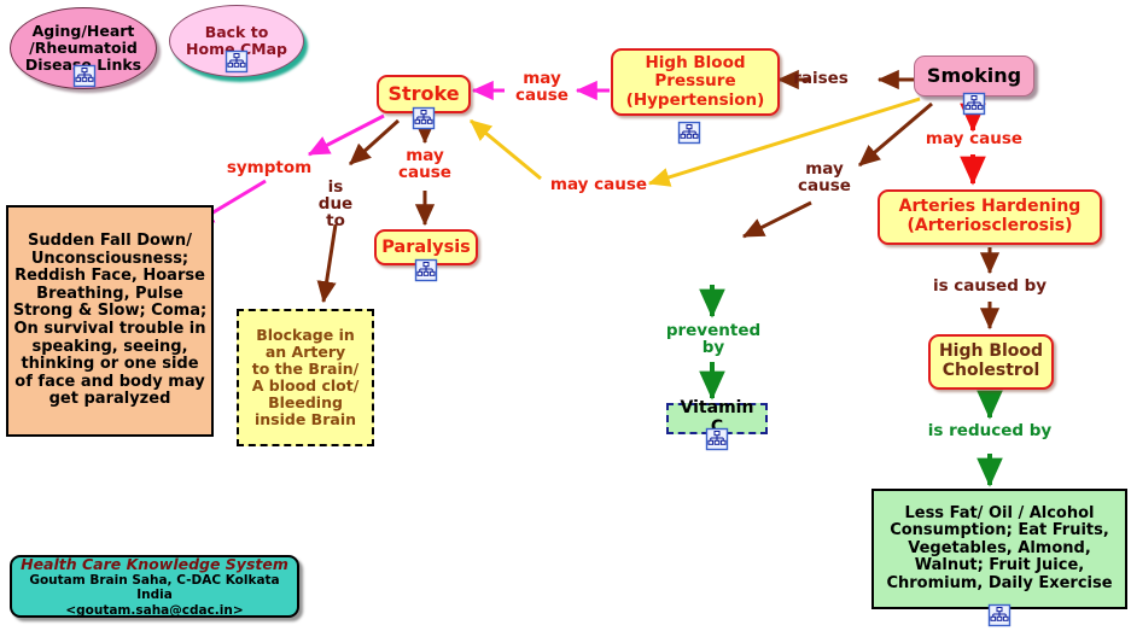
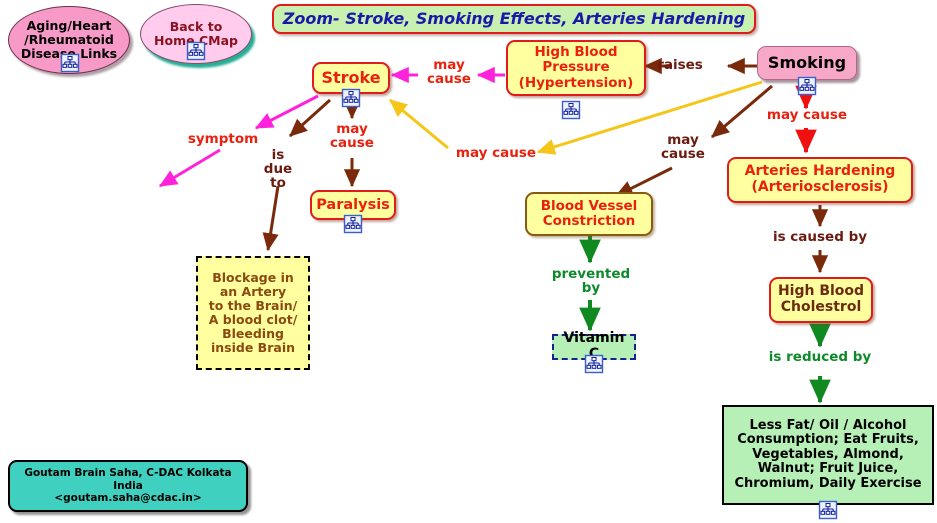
+ Zoom- Stroke, Smoking Effects, Arteries Hardening
  Aging/Heart
  /Rheumatoid
  Disease Links
  Back to
  Home CMap
  High Blood
  Pressure
  (Hypertension)
  Smoking
  Stroke
  Paralysis
- Sudden Fall Down/ Unconsciousness; Reddish Face, Hoarse Breathing, Pulse Strong & Slow; Coma; On survival trouble in speaking, seeing, thinking or one side of face and body may get paralyzed
  Blockage in
  an Artery
  to the Brain/
  A blood clot/
  Bleeding
  inside Brain
+ Blood Vessel
+ Constriction
  Vitamin C
  Arteries Hardening
  (Arteriosclerosis)
  High Blood
  Cholestrol
  Less Fat/ Oil / Alcohol
  Consumption; Eat Fruits,
  Vegetables, Almond,
  Walnut; Fruit Juice,
  Chromium, Daily Exercise
  may
  cause
  raises
  may cause
  may
  cause
  may cause
  symptom
  is
  due
  to
  may
  cause
  prevented
  by
  is caused by
  is reduced by
- Health Care Knowledge System
  Goutam Brain Saha, C-DAC Kolkata India
  <goutam.saha@cdac.in>
